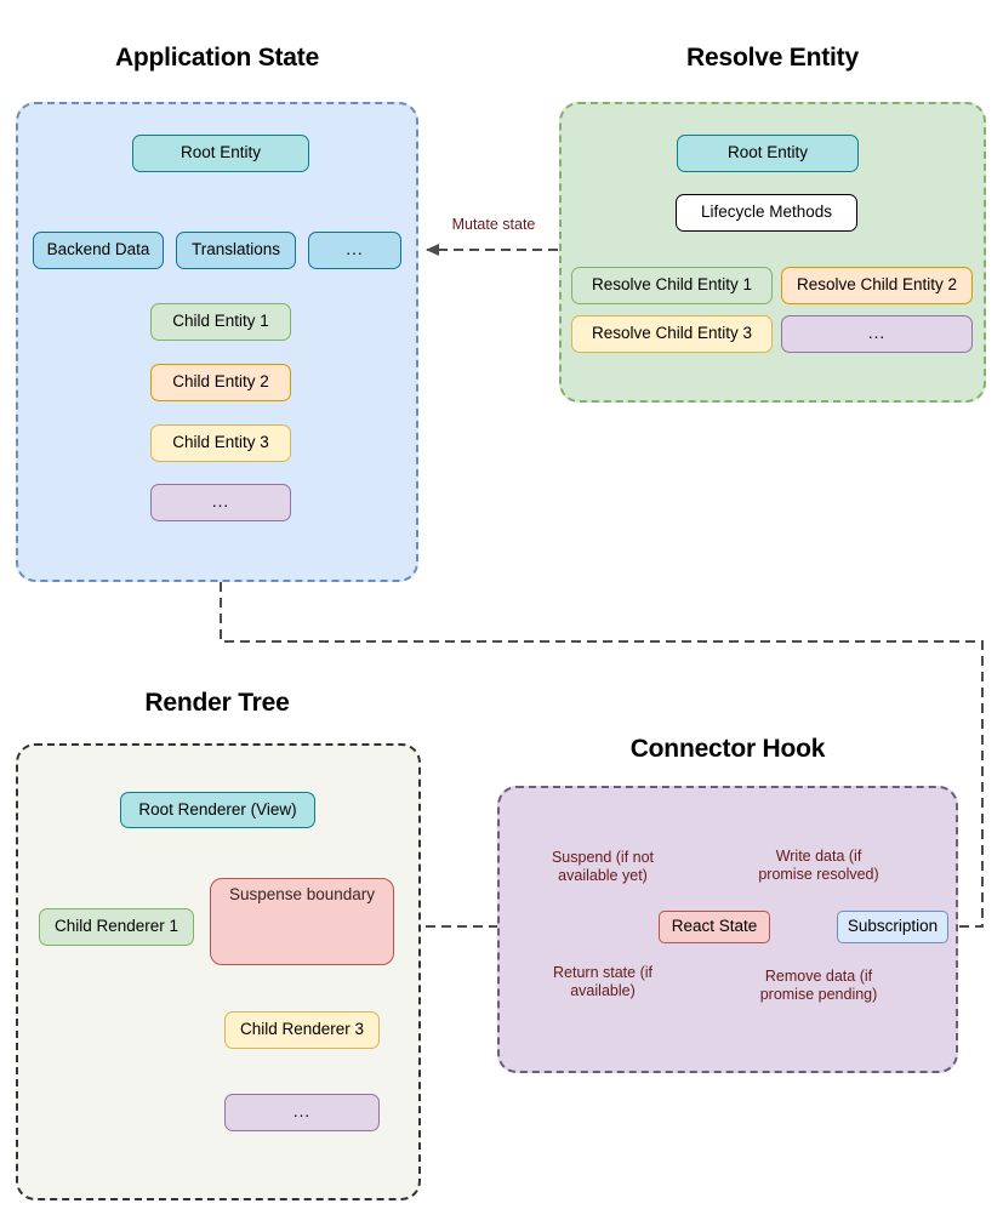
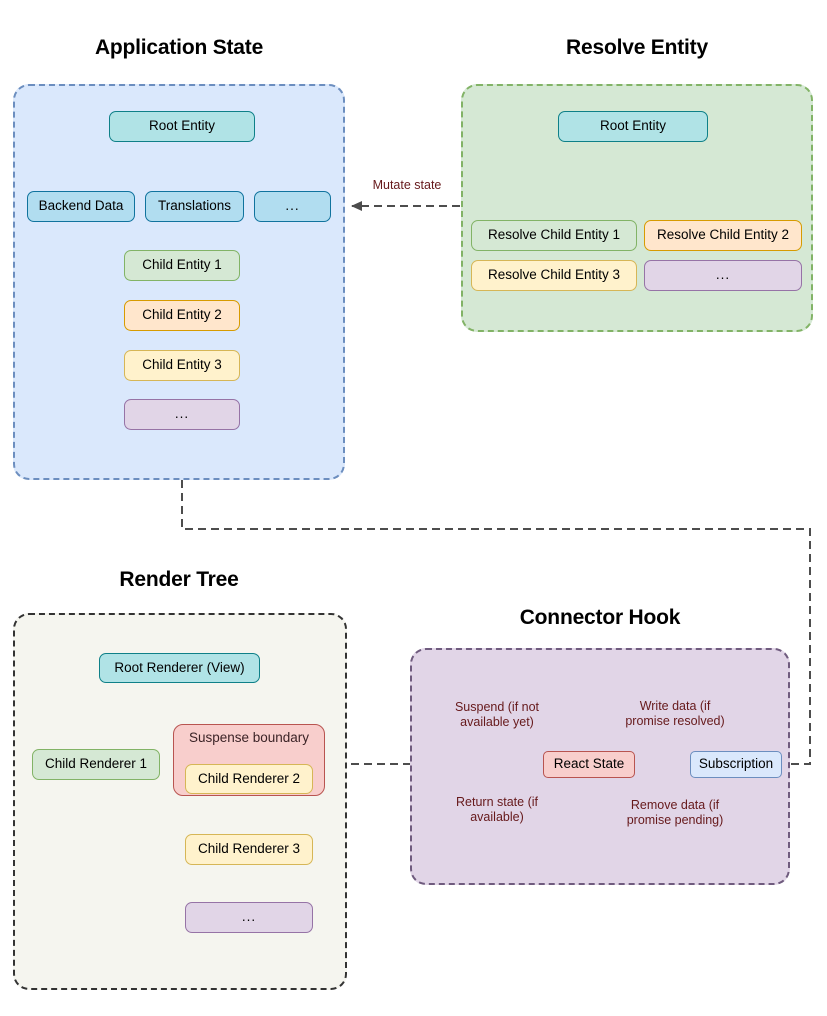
  Application State
  Resolve Entity
  Render Tree
  Connector Hook
  Root Entity
  Backend Data
  Translations
  ...
  Child Entity 1
  Child Entity 2
  Child Entity 3
  ...
  Root Entity
- Lifecycle Methods
  Resolve Child Entity 1
  Resolve Child Entity 2
  Resolve Child Entity 3
  ...
  Mutate state
  Root Renderer (View)
  Child Renderer 1
  Suspense boundary
+ Child Renderer 2
  Child Renderer 3
  ...
  React State
  Subscription
  Suspend (if not
  available yet)
  Return state (if
  available)
  Write data (if
  promise resolved)
  Remove data (if
  promise pending)
